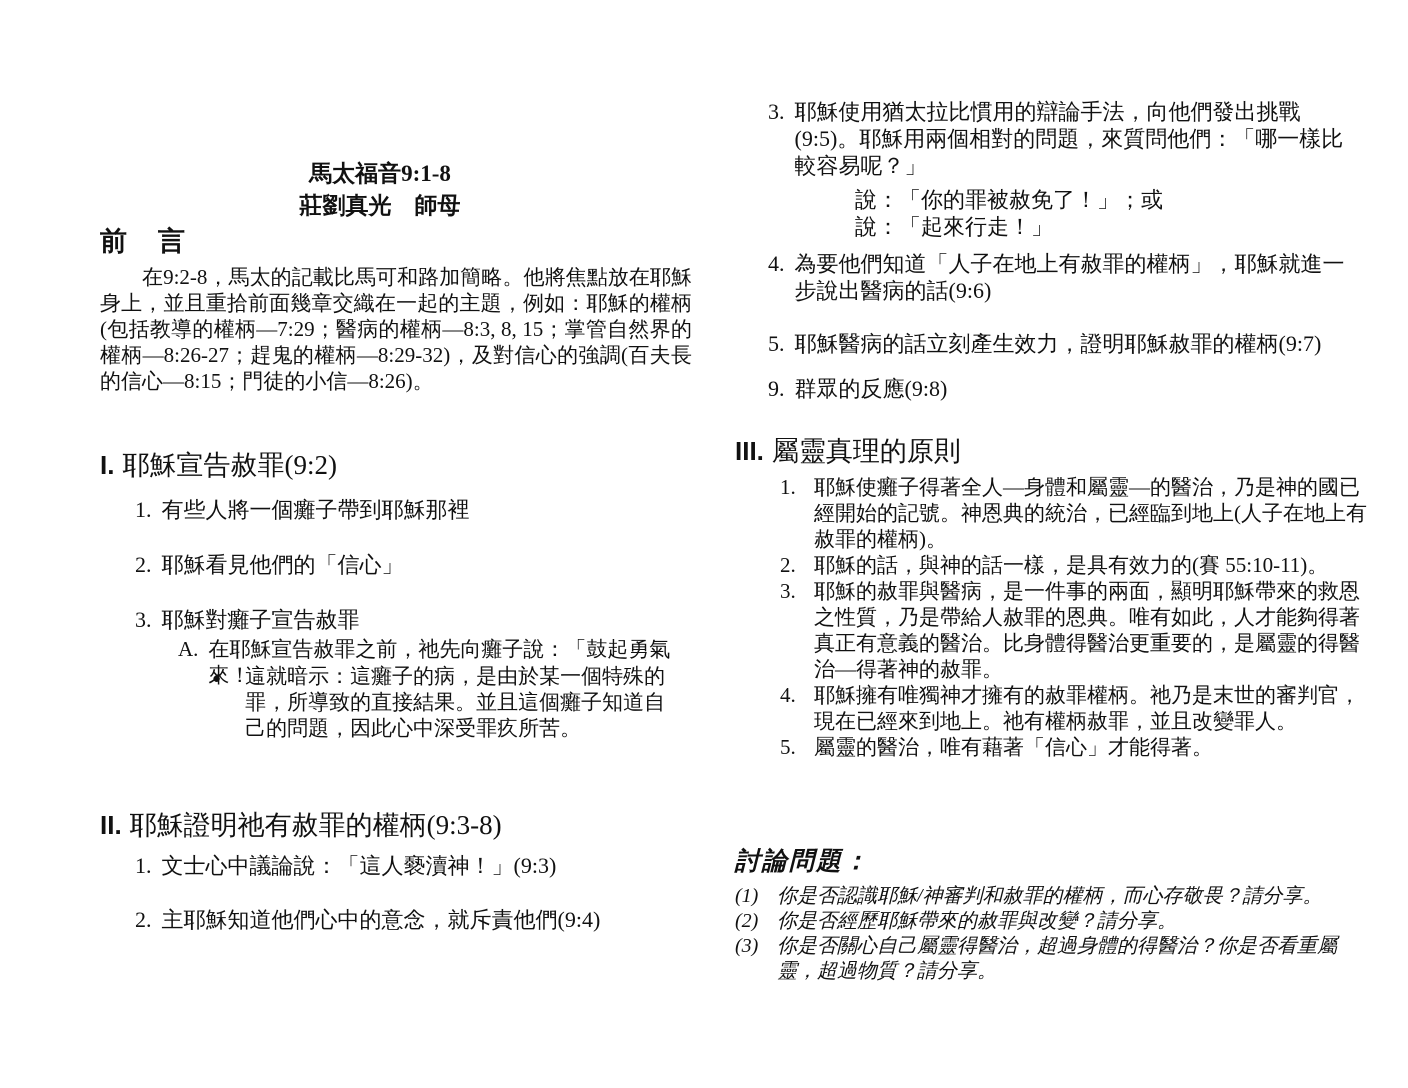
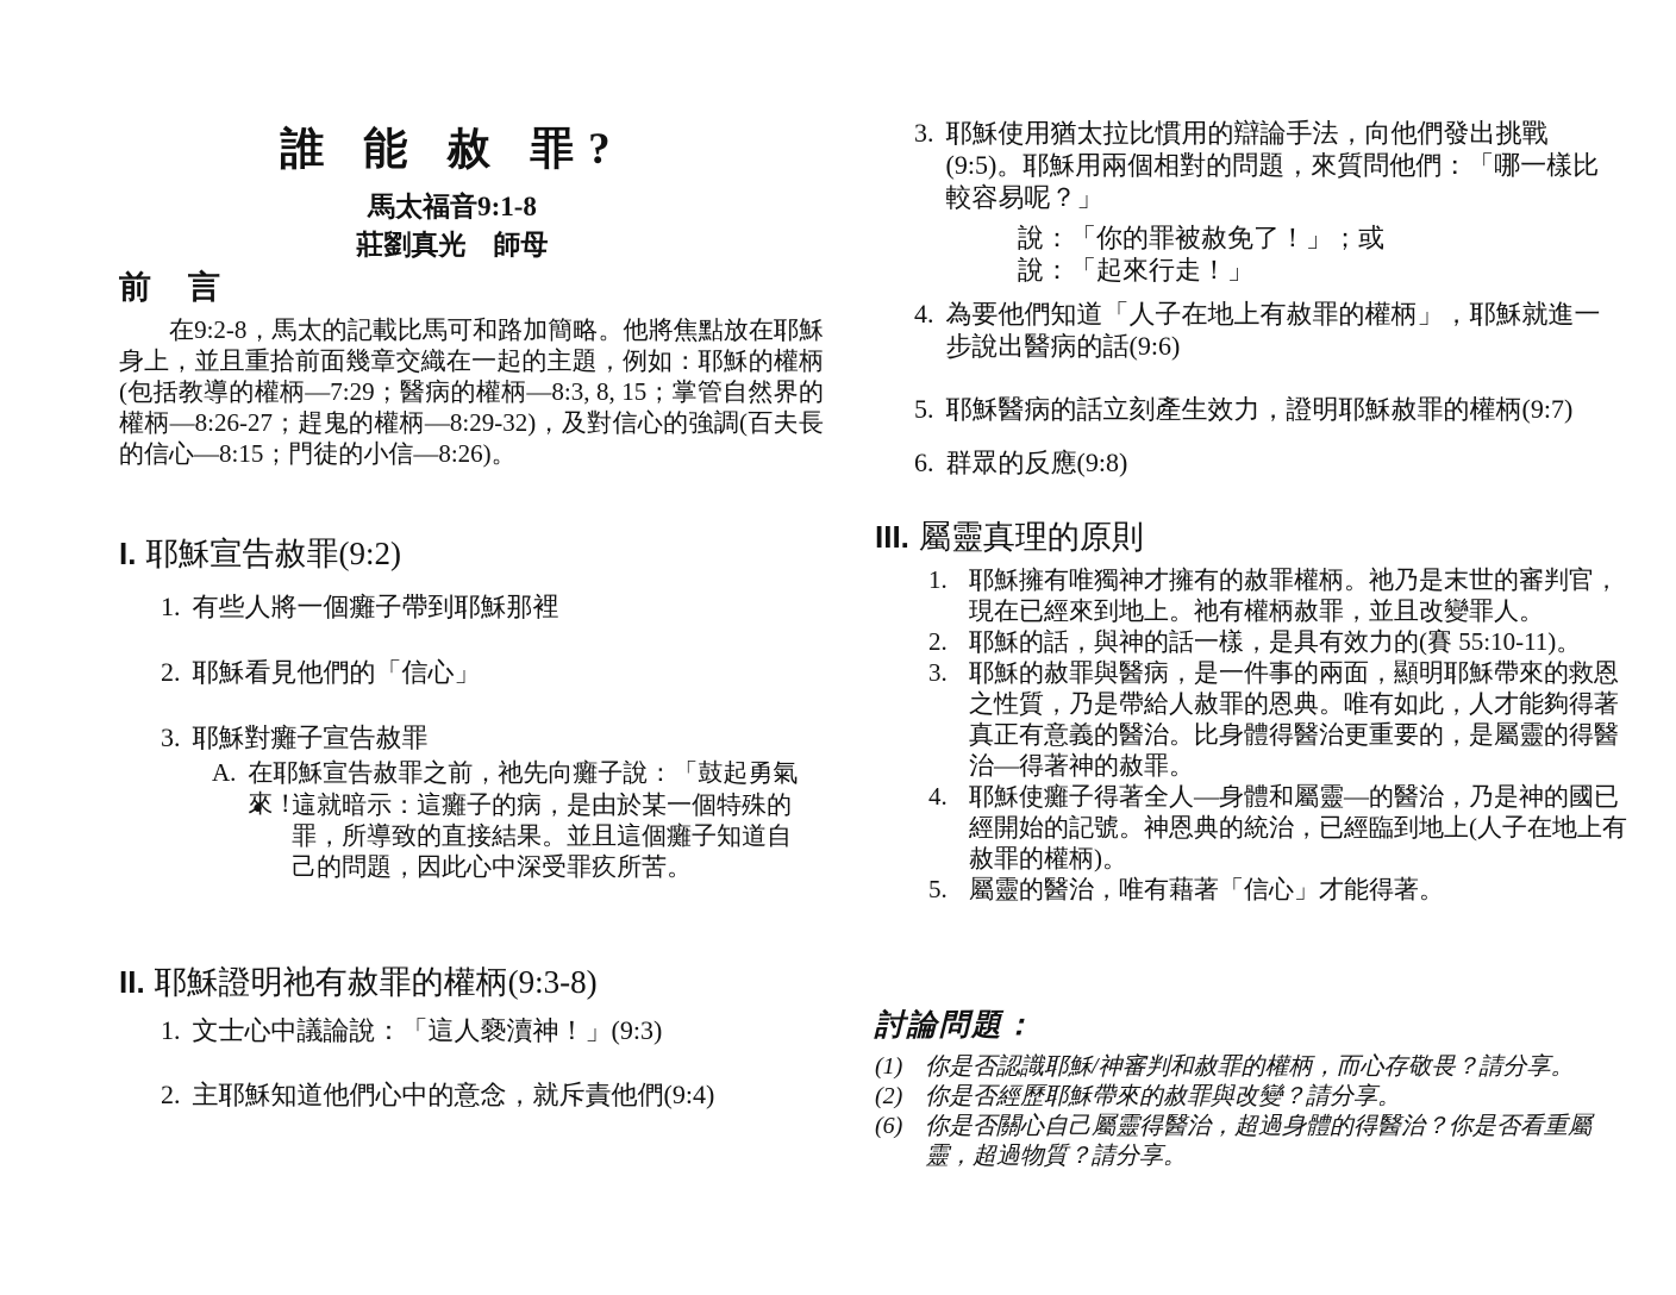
+ 誰 能 赦 罪?
  馬太福音9:1-8
  莊劉真光 師母
  前 言
  在9:2-8，馬太的記載比馬可和路加簡略。他將焦點放在耶穌身上，並且重拾前面幾章交織在一起的主題，例如：耶穌的權柄(包括教導的權柄—7:29；醫病的權柄—8:3, 8, 15；掌管自然界的權柄—8:26-27；趕鬼的權柄—8:29-32)，及對信心的強調(百夫長的信心—8:15；門徒的小信—8:26)。
  I. 耶穌宣告赦罪(9:2)
  1.
  有些人將一個癱子帶到耶穌那裡
  2.
  耶穌看見他們的「信心」
  3.
  耶穌對癱子宣告赦罪
  A.
  在耶穌宣告赦罪之前，祂先向癱子說：「鼓起勇氣來！」
  ●
  這就暗示：這癱子的病，是由於某一個特殊的罪，所導致的直接結果。並且這個癱子知道自己的問題，因此心中深受罪疚所苦。
  II. 耶穌證明祂有赦罪的權柄(9:3-8)
  1.
  文士心中議論說：「這人褻瀆神！」(9:3)
  2.
  主耶穌知道他們心中的意念，就斥責他們(9:4)
  3.
  耶穌使用猶太拉比慣用的辯論手法，向他們發出挑戰(9:5)。耶穌用兩個相對的問題，來質問他們：「哪一樣比較容易呢？」
  說：「你的罪被赦免了！」；或
  說：「起來行走！」
  4.
  為要他們知道「人子在地上有赦罪的權柄」，耶穌就進一步說出醫病的話(9:6)
  5.
  耶穌醫病的話立刻產生效力，證明耶穌赦罪的權柄(9:7)
- 9.
+ 6.
  群眾的反應(9:8)
  III. 屬靈真理的原則
  1.
- 耶穌使癱子得著全人—身體和屬靈—的醫治，乃是神的國已經開始的記號。神恩典的統治，已經臨到地上(人子在地上有赦罪的權柄)。
+ 耶穌擁有唯獨神才擁有的赦罪權柄。祂乃是末世的審判官，現在已經來到地上。祂有權柄赦罪，並且改變罪人。
  2.
  耶穌的話，與神的話一樣，是具有效力的(賽 55:10-11)。
  3.
  耶穌的赦罪與醫病，是一件事的兩面，顯明耶穌帶來的救恩之性質，乃是帶給人赦罪的恩典。唯有如此，人才能夠得著真正有意義的醫治。比身體得醫治更重要的，是屬靈的得醫治—得著神的赦罪。
  4.
- 耶穌擁有唯獨神才擁有的赦罪權柄。祂乃是末世的審判官，現在已經來到地上。祂有權柄赦罪，並且改變罪人。
+ 耶穌使癱子得著全人—身體和屬靈—的醫治，乃是神的國已經開始的記號。神恩典的統治，已經臨到地上(人子在地上有赦罪的權柄)。
  5.
  屬靈的醫治，唯有藉著「信心」才能得著。
  討論問題：
  (1)
  你是否認識耶穌/神審判和赦罪的權柄，而心存敬畏？請分享。
  (2)
  你是否經歷耶穌帶來的赦罪與改變？請分享。
- (3)
+ (6)
  你是否關心自己屬靈得醫治，超過身體的得醫治？你是否看重屬靈，超過物質？請分享。
